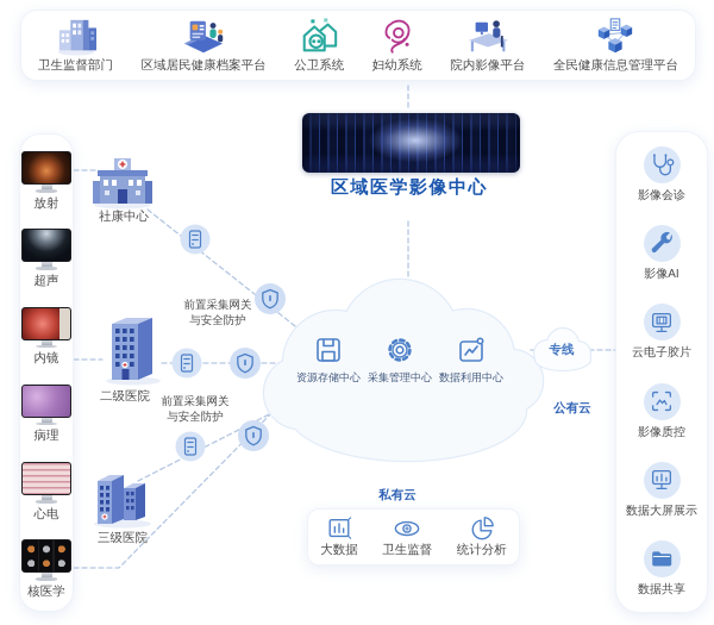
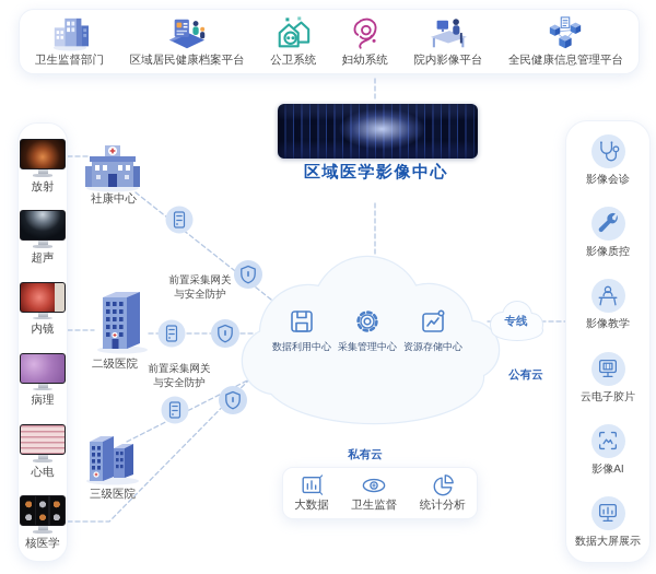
  卫生监督部门
  区域居民健康档案平台
  公卫系统
  妇幼系统
  院内影像平台
  全民健康信息管理平台
  放射
  超声
  内镜
  病理
  心电
  核医学
  社康中心
  二级医院
  三级医院
  区域医学影像中心
  前置采集网关
  与安全防护
  前置采集网关
  与安全防护
- 资源存储中心
+ 数据利用中心
  采集管理中心
- 数据利用中心
+ 资源存储中心
  专线
  公有云
  私有云
  大数据
  卫生监督
  统计分析
  影像会诊
- 影像AI
+ 影像质控
+ 影像教学
  云电子胶片
- 影像质控
+ 影像AI
  数据大屏展示
- 数据共享
